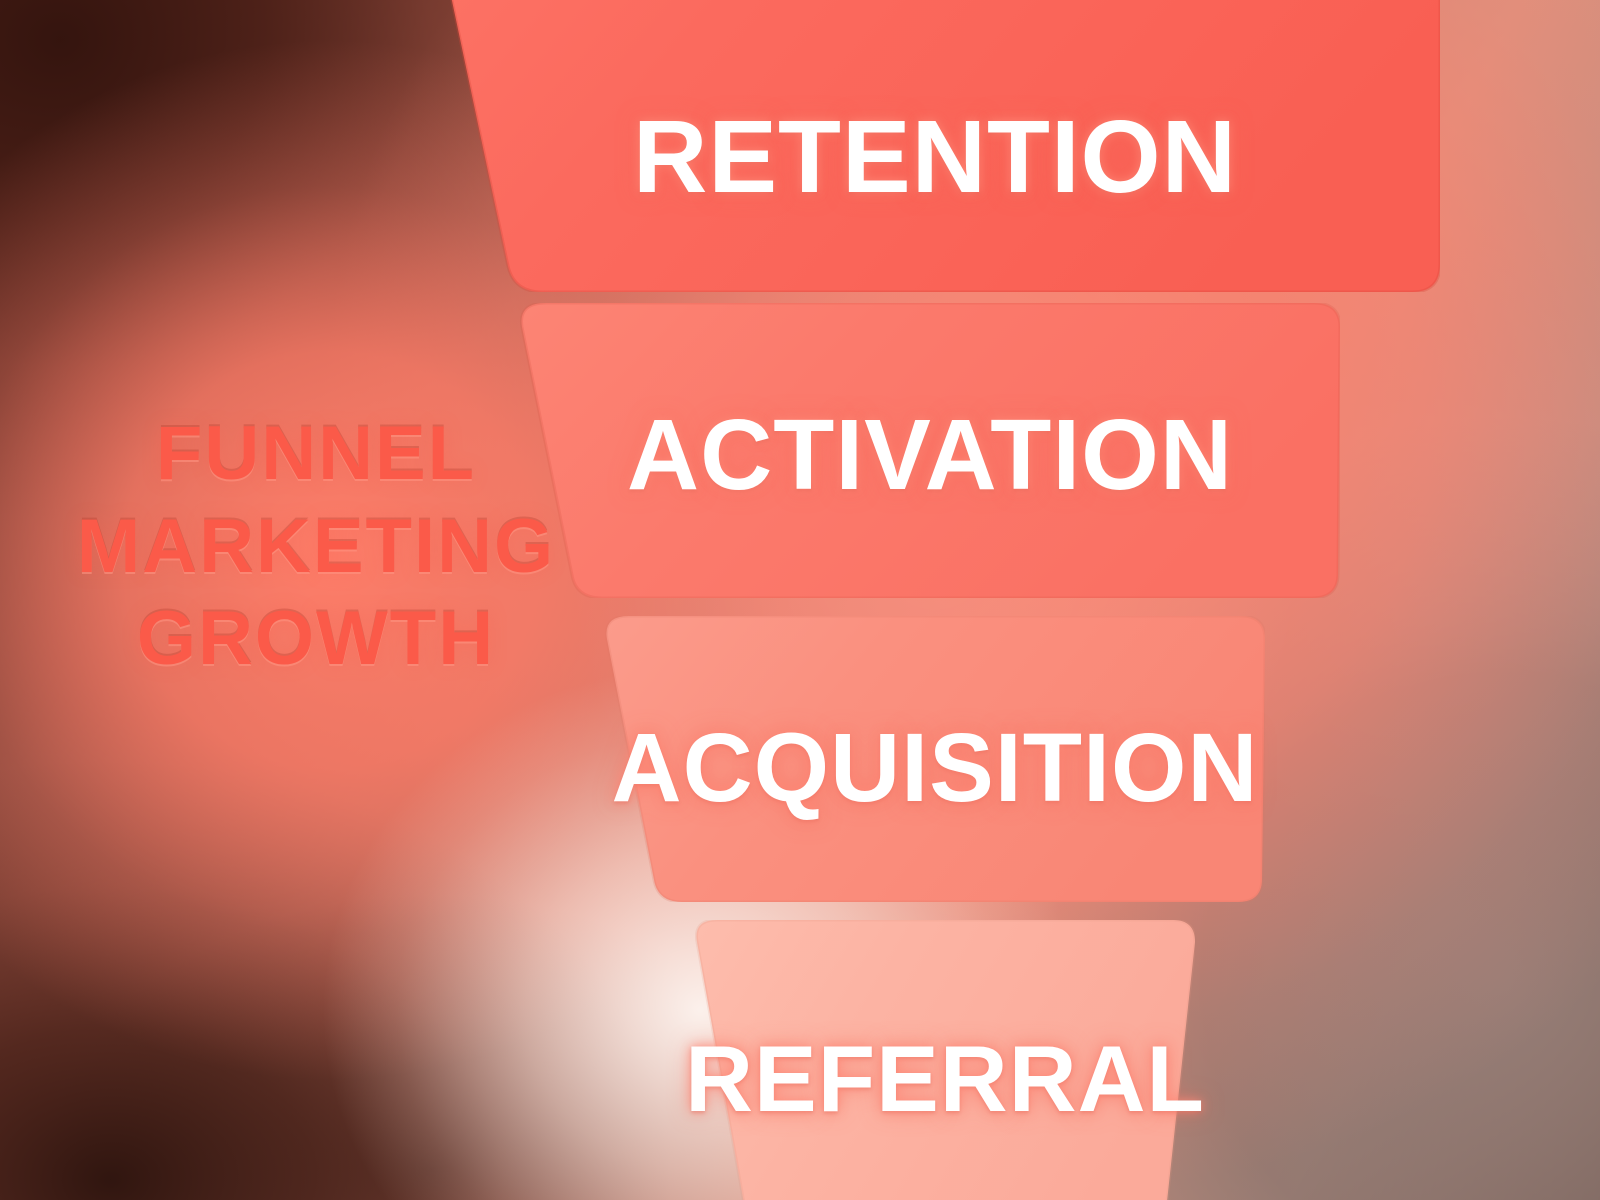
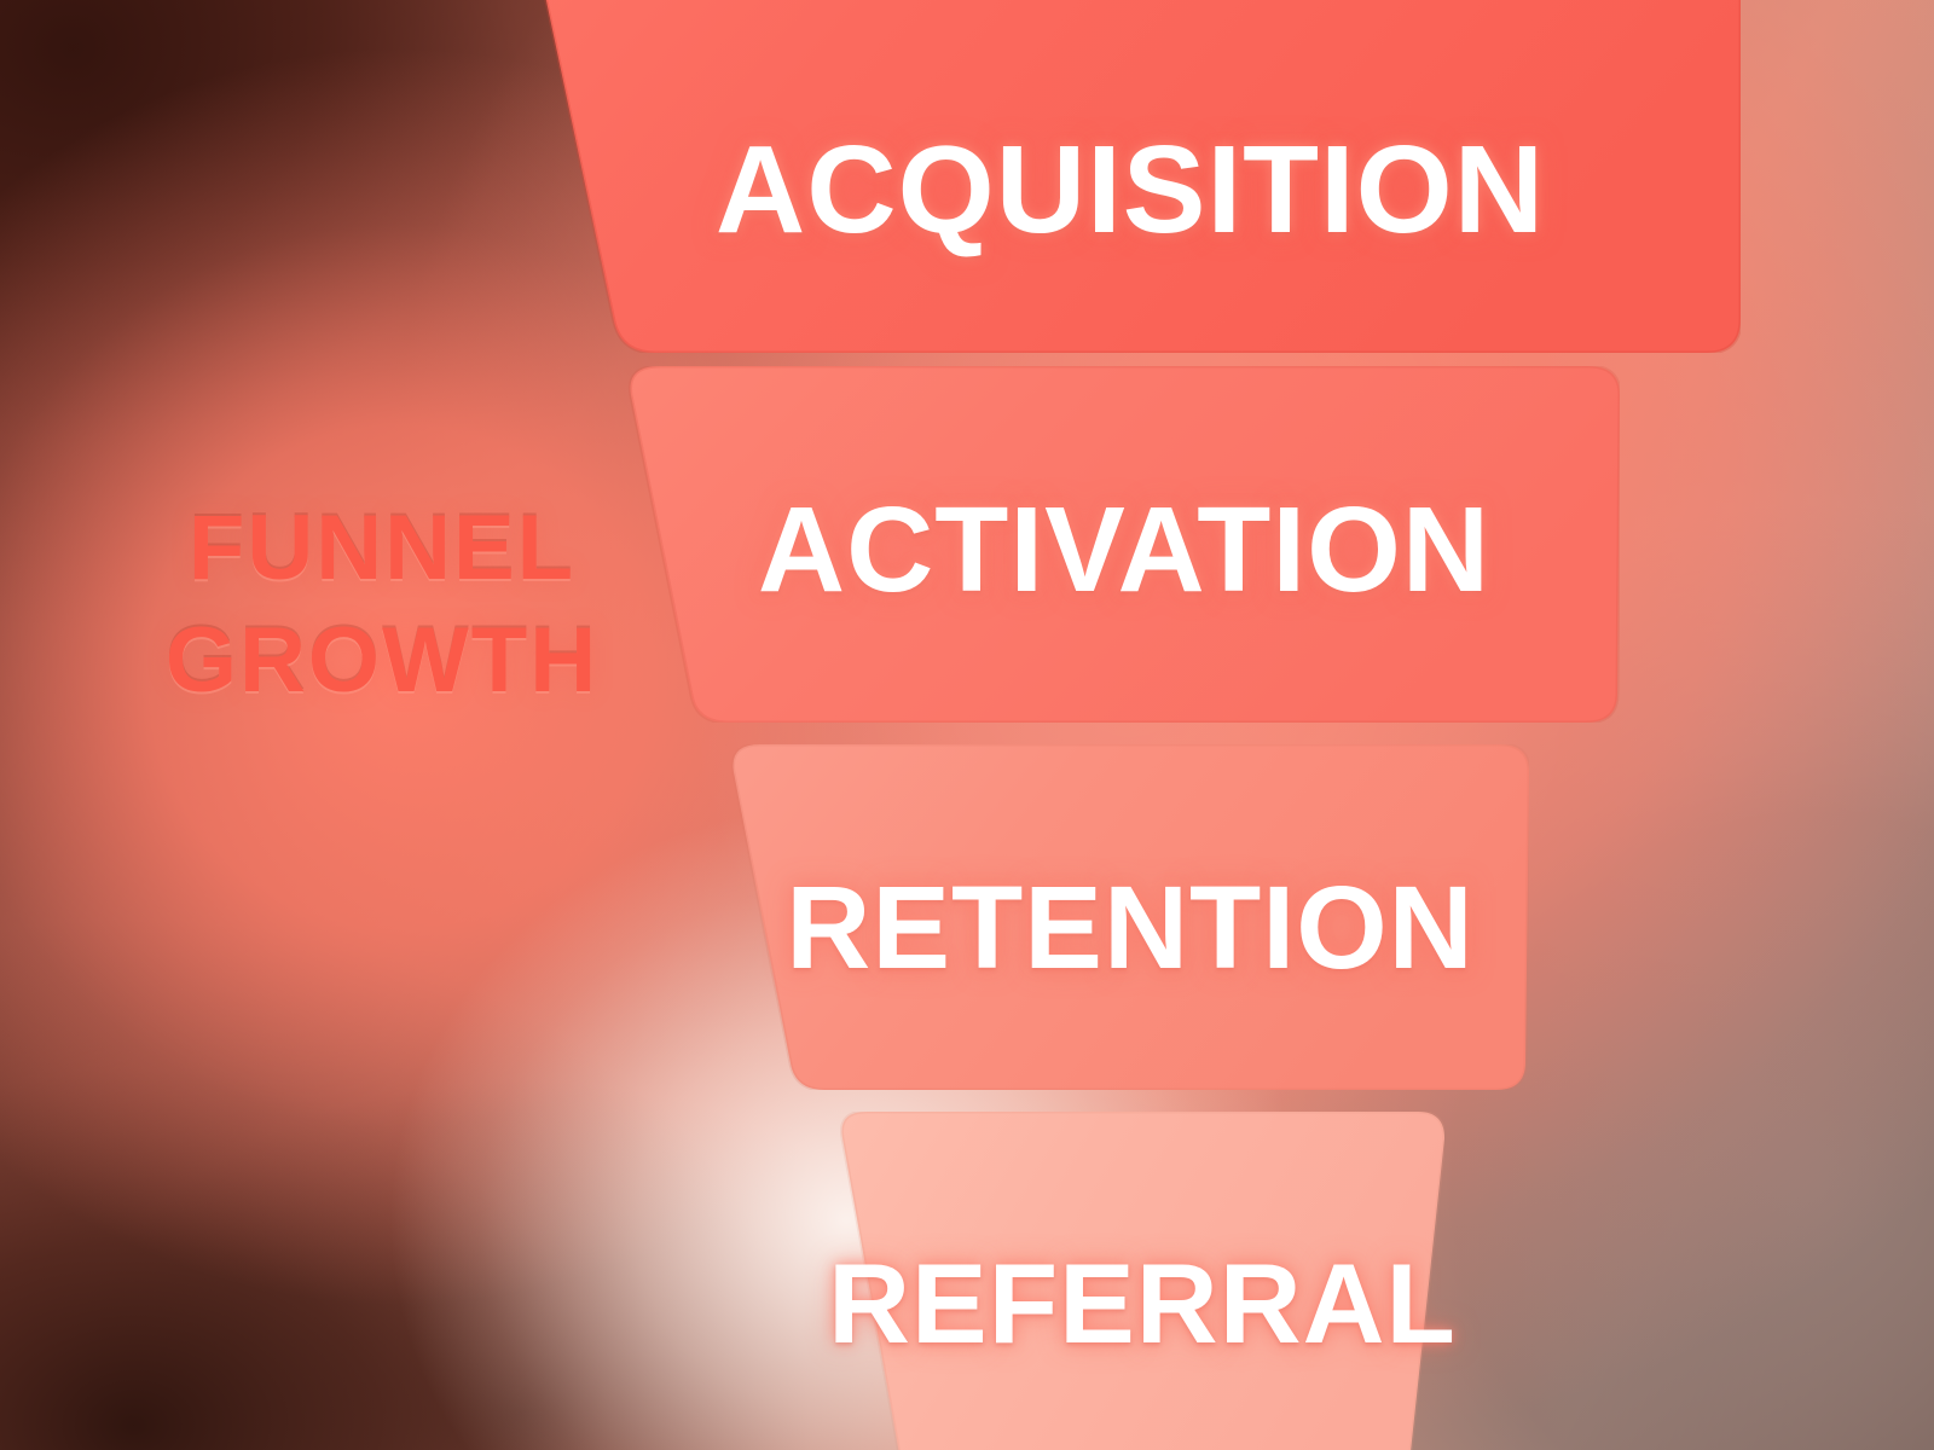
  FUNNEL
- MARKETING
  GROWTH
- RETENTION
+ ACQUISITION
  ACTIVATION
- ACQUISITION
+ RETENTION
  REFERRAL
